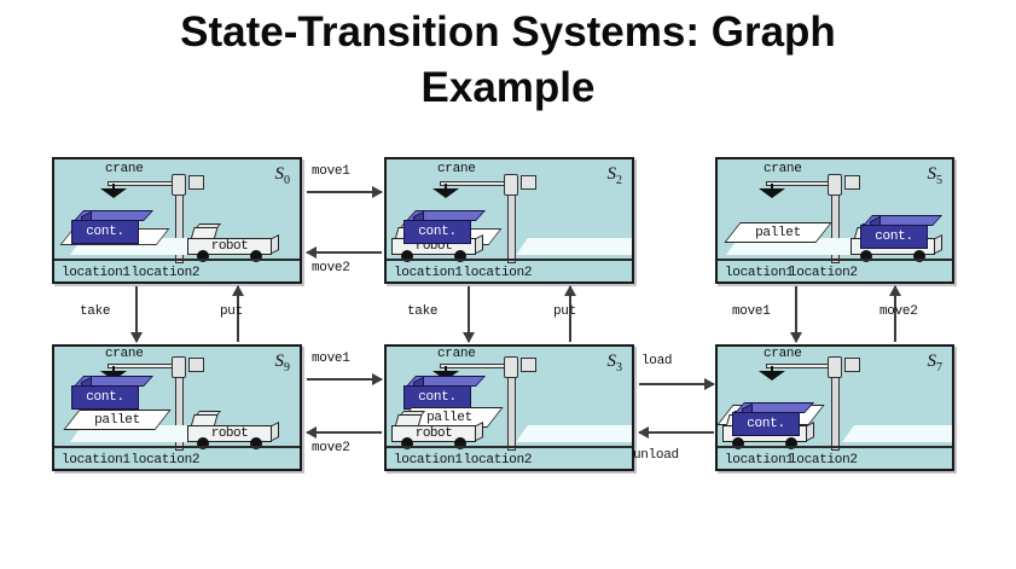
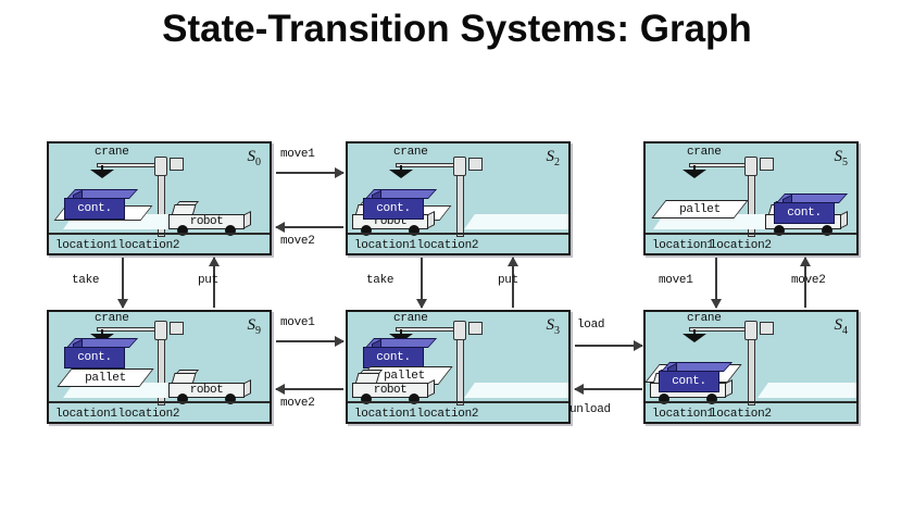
  State-Transition Systems: Graph
- Example
  S0
  crane
  cont.
  robot
  location1
  location2
  S2
  crane
  robot
  cont.
  location1
  location2
  S5
  crane
  pallet
  cont.
  location1
  location2
  S9
  crane
  cont.
  pallet
  robot
  location1
  location2
  S3
  crane
  cont.
  pallet
  robot
  location1
  location2
- S7
+ S4
  crane
  cont.
  location1
  location2
  move1
  move2
  take
  put
  take
  put
  move1
  move2
  load
  unload
  move1
  move2
